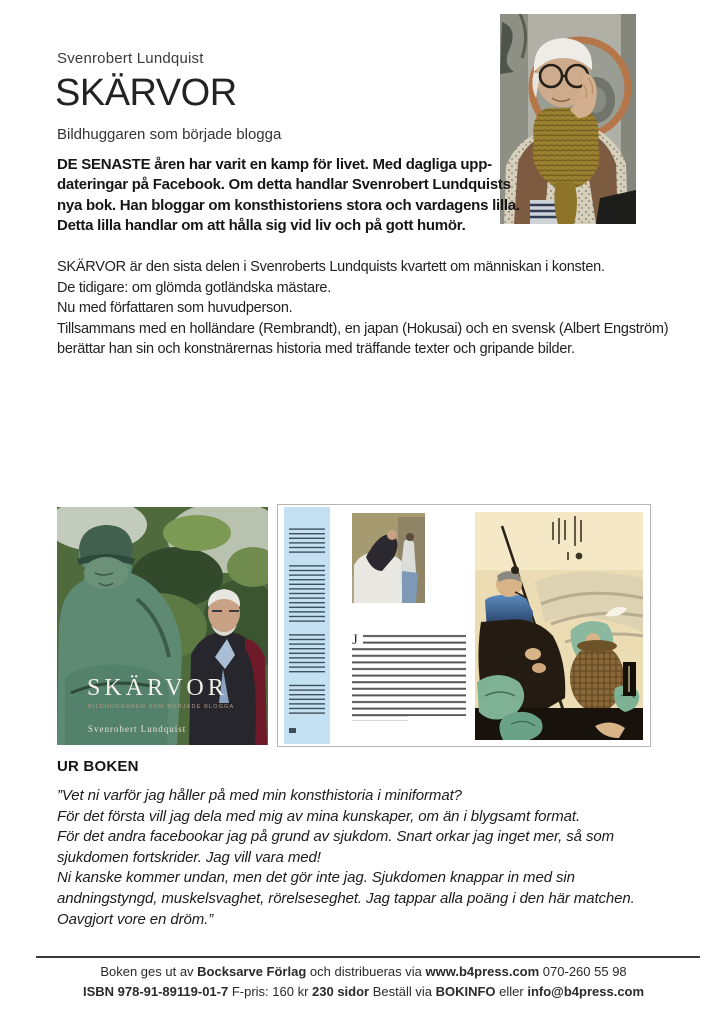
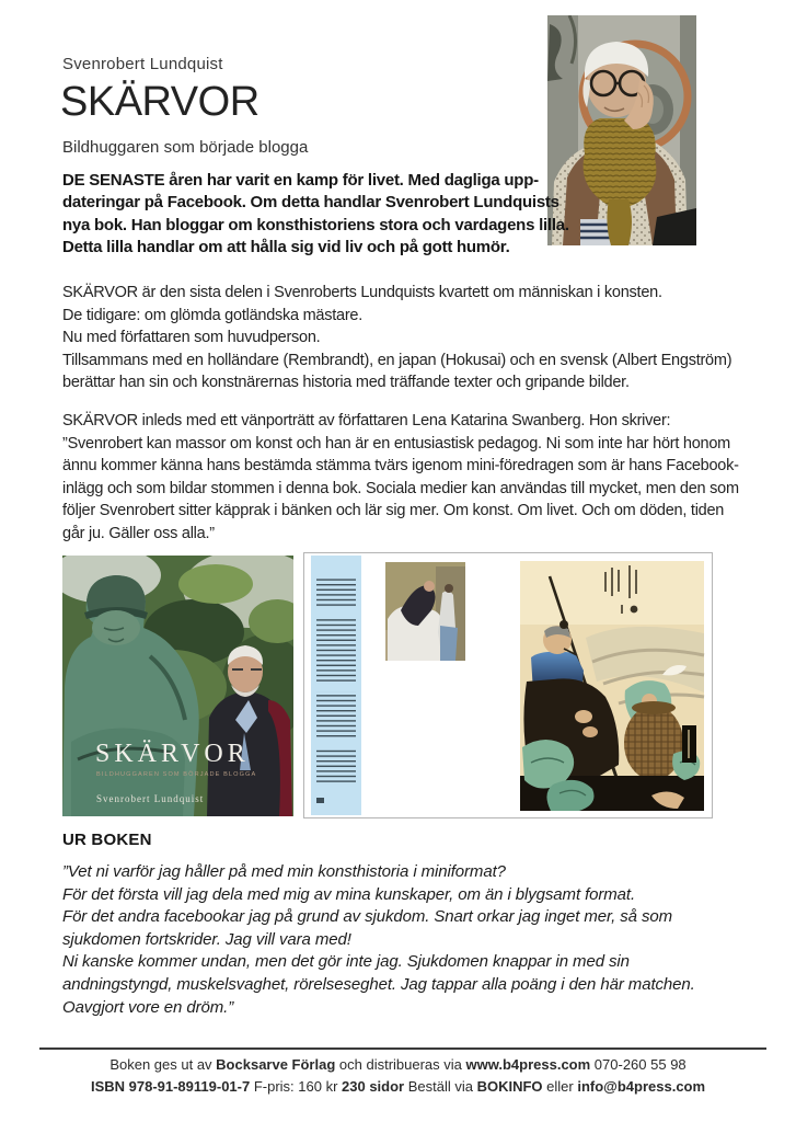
  Svenrobert Lundquist
  SKÄRVOR
  Bildhuggaren som började blogga
  DE SENASTE åren har varit en kamp för livet. Med dagliga upp-
  dateringar på Facebook. Om detta handlar Svenrobert Lundquists
  nya bok. Han bloggar om konsthistoriens stora och vardagens lilla.
  Detta lilla handlar om att hålla sig vid liv och på gott humör.
  SKÄRVOR är den sista delen i Svenroberts Lundquists kvartett om människan i konsten.
  De tidigare: om glömda gotländska mästare.
  Nu med författaren som huvudperson.
  Tillsammans med en holländare (Rembrandt), en japan (Hokusai) och en svensk (Albert Engström)
  berättar han sin och konstnärernas historia med träffande texter och gripande bilder.
+ SKÄRVOR inleds med ett vänporträtt av författaren Lena Katarina Swanberg. Hon skriver:
+ ”Svenrobert kan massor om konst och han är en entusiastisk pedagog. Ni som inte har hört honom
+ ännu kommer känna hans bestämda stämma tvärs igenom mini-föredragen som är hans Facebook-
+ inlägg och som bildar stommen i denna bok. Sociala medier kan användas till mycket, men den som
+ följer Svenrobert sitter käpprak i bänken och lär sig mer. Om konst. Om livet. Och om döden, tiden
+ går ju. Gäller oss alla.”
  SKÄRVOR
  Svenrobert Lundquist
- J
  UR BOKEN
  ”Vet ni varför jag håller på med min konsthistoria i miniformat?
  För det första vill jag dela med mig av mina kunskaper, om än i blygsamt format.
  För det andra facebookar jag på grund av sjukdom. Snart orkar jag inget mer, så som
  sjukdomen fortskrider. Jag vill vara med!
  Ni kanske kommer undan, men det gör inte jag. Sjukdomen knappar in med sin
  andningstyngd, muskelsvaghet, rörelseseghet. Jag tappar alla poäng i den här matchen.
  Oavgjort vore en dröm.”
  Boken ges ut av Bocksarve Förlag och distribueras via www.b4press.com 070-260 55 98
  ISBN 978-91-89119-01-7 F-pris: 160 kr 230 sidor Beställ via BOKINFO eller info@b4press.com
